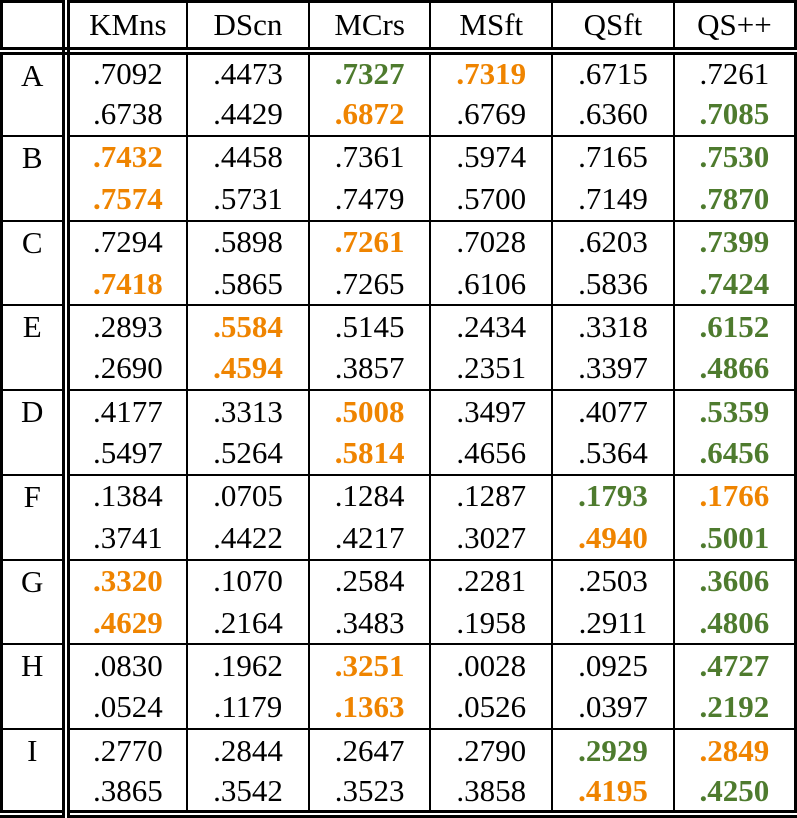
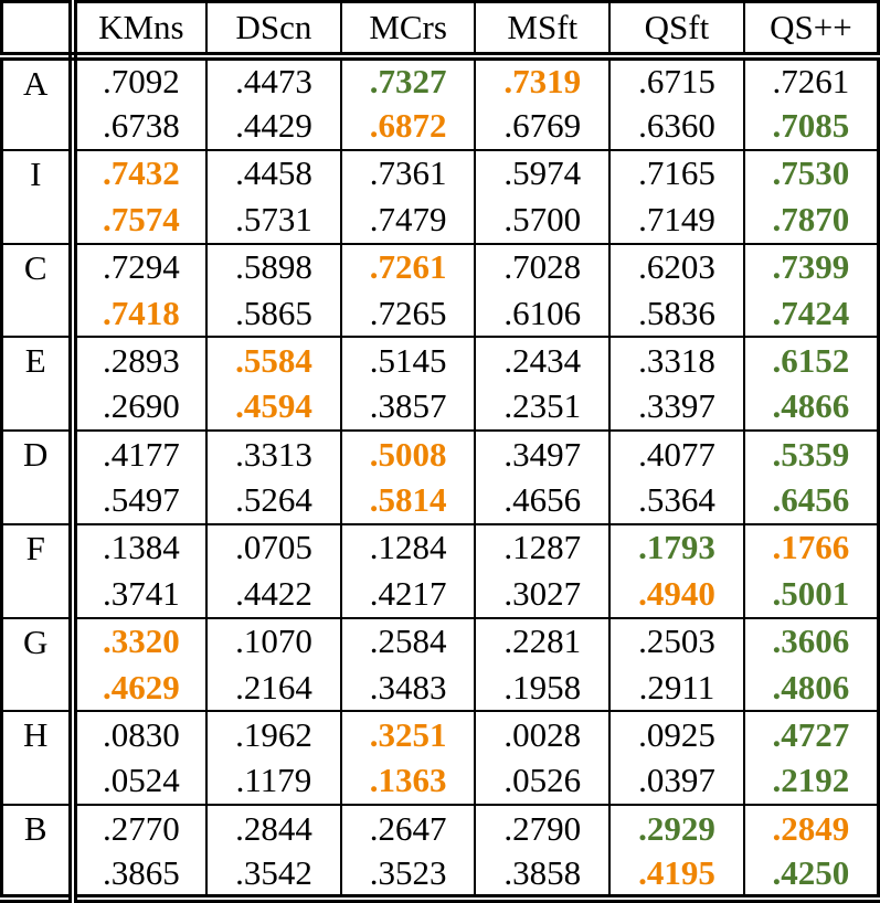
  	KMns	DScn	MCrs	MSft	QSft	QS++
  A	.7092	.4473	.7327	.7319	.6715	.7261
  .6738	.4429	.6872	.6769	.6360	.7085
- B	.7432	.4458	.7361	.5974	.7165	.7530
+ I	.7432	.4458	.7361	.5974	.7165	.7530
  .7574	.5731	.7479	.5700	.7149	.7870
  C	.7294	.5898	.7261	.7028	.6203	.7399
  .7418	.5865	.7265	.6106	.5836	.7424
  E	.2893	.5584	.5145	.2434	.3318	.6152
  .2690	.4594	.3857	.2351	.3397	.4866
  D	.4177	.3313	.5008	.3497	.4077	.5359
  .5497	.5264	.5814	.4656	.5364	.6456
  F	.1384	.0705	.1284	.1287	.1793	.1766
  .3741	.4422	.4217	.3027	.4940	.5001
  G	.3320	.1070	.2584	.2281	.2503	.3606
  .4629	.2164	.3483	.1958	.2911	.4806
  H	.0830	.1962	.3251	.0028	.0925	.4727
  .0524	.1179	.1363	.0526	.0397	.2192
- I	.2770	.2844	.2647	.2790	.2929	.2849
+ B	.2770	.2844	.2647	.2790	.2929	.2849
  .3865	.3542	.3523	.3858	.4195	.4250
